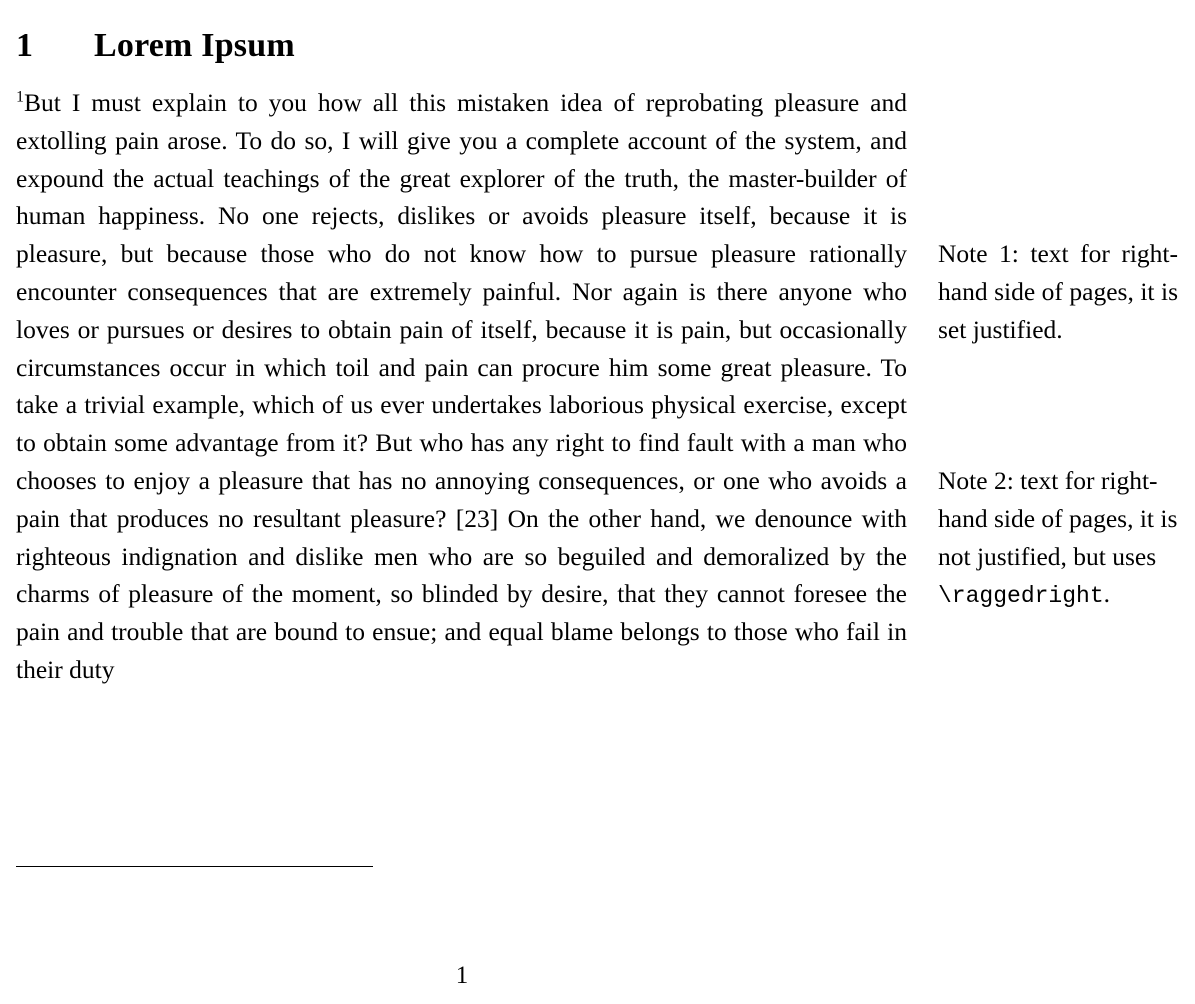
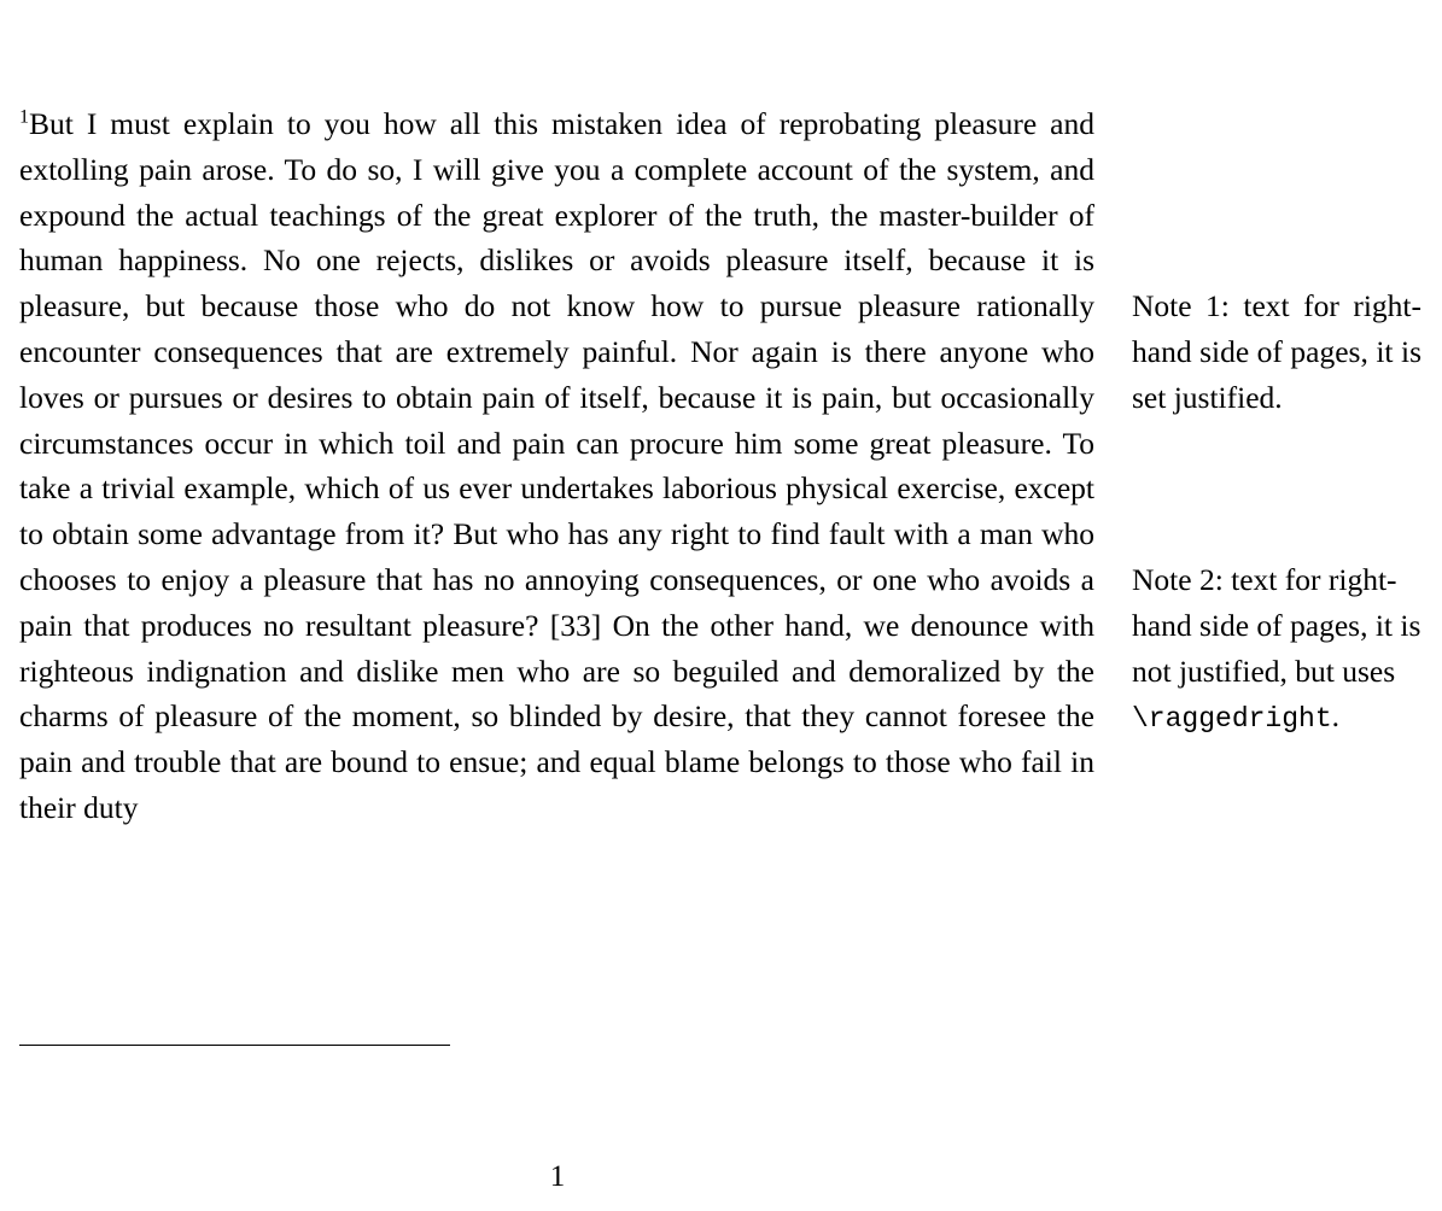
- 1 Lorem Ipsum
- 1But I must explain to you how all this mistaken idea of reprobating pleasure and extolling pain arose. To do so, I will give you a complete account of the system, and expound the actual teachings of the great explorer of the truth, the master-builder of human happiness. No one rejects, dislikes or avoids pleasure itself, because it is pleasure, but because those who do not know how to pursue pleasure rationally encounter consequences that are extremely painful. Nor again is there anyone who loves or pursues or desires to obtain pain of itself, because it is pain, but occasionally circumstances occur in which toil and pain can procure him some great pleasure. To take a trivial example, which of us ever undertakes laborious physical exercise, except to obtain some advantage from it? But who has any right to find fault with a man who chooses to enjoy a pleasure that has no annoying consequences, or one who avoids a pain that produces no resultant pleasure? [23] On the other hand, we denounce with righteous indignation and dislike men who are so beguiled and demoralized by the charms of pleasure of the moment, so blinded by desire, that they cannot foresee the pain and trouble that are bound to ensue; and equal blame belongs to those who fail in their duty
+ 1But I must explain to you how all this mistaken idea of reprobating pleasure and extolling pain arose. To do so, I will give you a complete account of the system, and expound the actual teachings of the great explorer of the truth, the master-builder of human happiness. No one rejects, dislikes or avoids pleasure itself, because it is pleasure, but because those who do not know how to pursue pleasure rationally encounter consequences that are extremely painful. Nor again is there anyone who loves or pursues or desires to obtain pain of itself, because it is pain, but occasionally circumstances occur in which toil and pain can procure him some great pleasure. To take a trivial example, which of us ever undertakes laborious physical exercise, except to obtain some advantage from it? But who has any right to find fault with a man who chooses to enjoy a pleasure that has no annoying consequences, or one who avoids a pain that produces no resultant pleasure? [33] On the other hand, we denounce with righteous indignation and dislike men who are so beguiled and demoralized by the charms of pleasure of the moment, so blinded by desire, that they cannot foresee the pain and trouble that are bound to ensue; and equal blame belongs to those who fail in their duty
  Note 1: text for right-hand side of pages, it is set justified.
  Note 2: text for right-hand side of pages, it is not justified, but uses \raggedright.
  1
